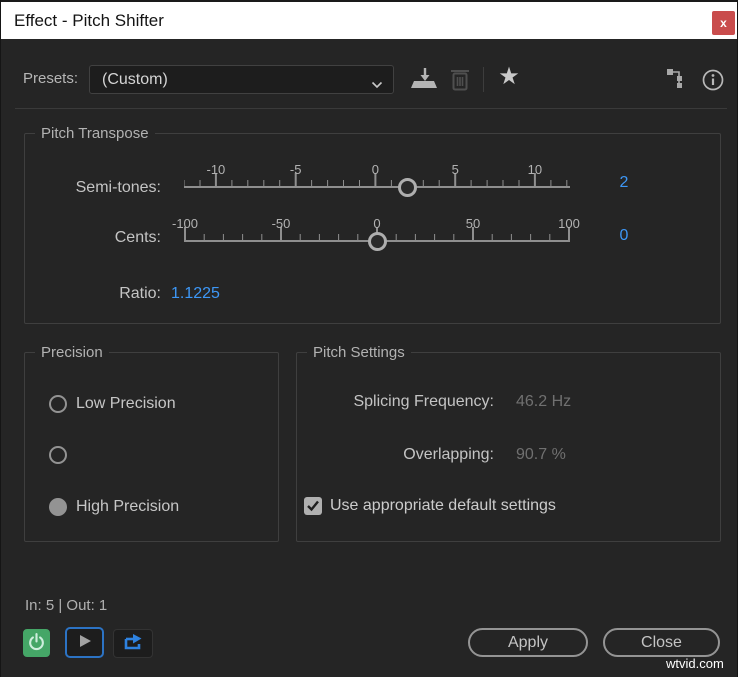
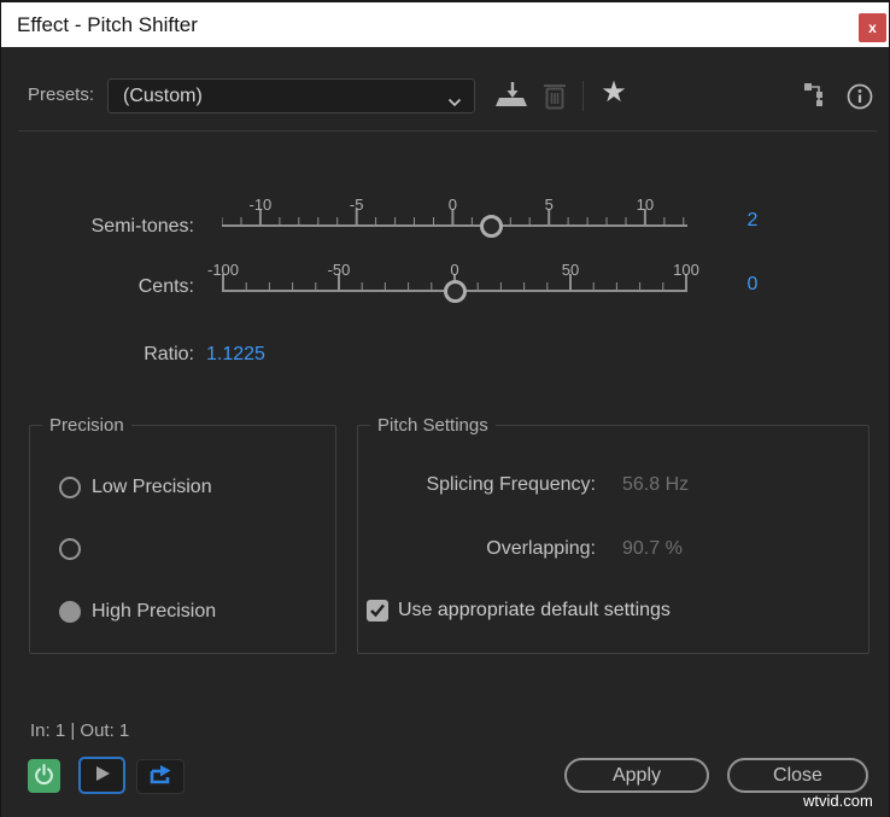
  Effect - Pitch Shifter
  x
  Presets:
  (Custom)
  ★
- Pitch Transpose
  Semi-tones:
  -10
  -5
  0
  5
  10
  2
  Cents:
  -100
  -50
  0
  50
  100
  0
  Ratio:
  1.1225
  Precision
  Low Precision
  High Precision
  Pitch Settings
  Splicing Frequency:
- 46.2 Hz
+ 56.8 Hz
  Overlapping:
  90.7 %
  Use appropriate default settings
- In: 5 | Out: 1
+ In: 1 | Out: 1
  Apply
  Close
  wtvid.com
